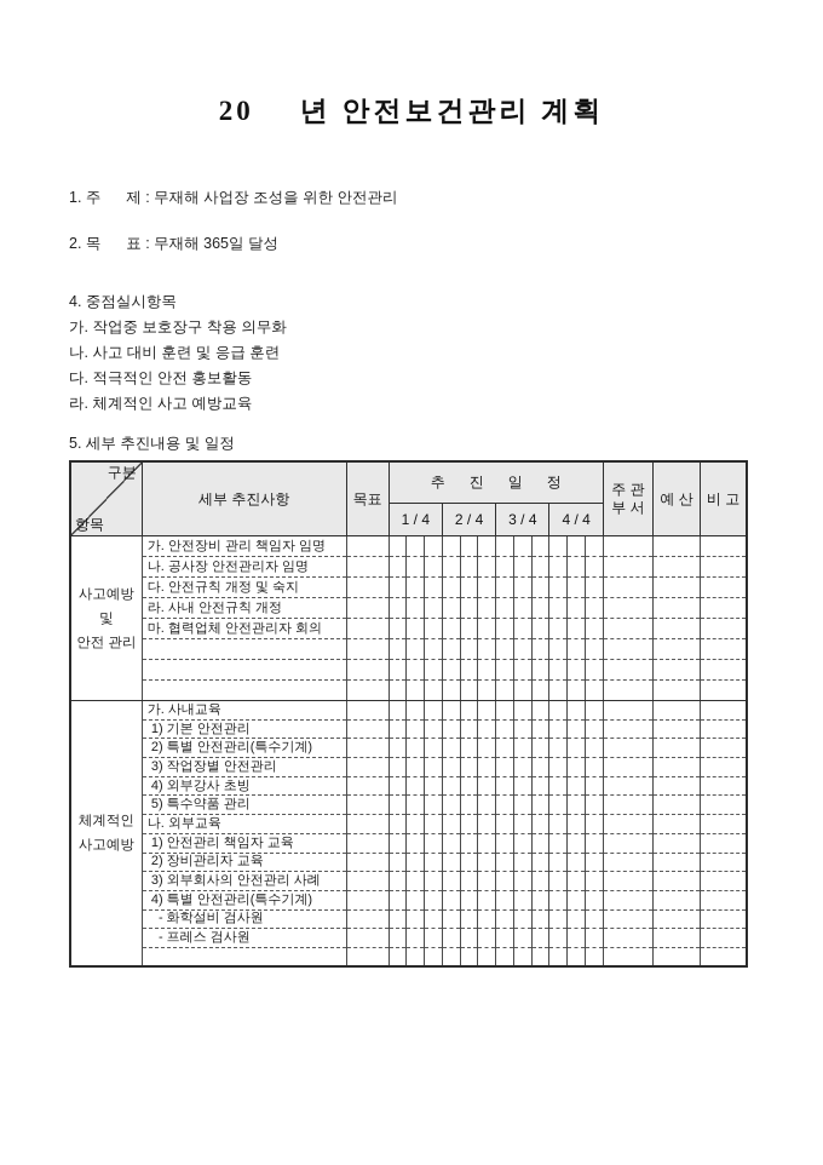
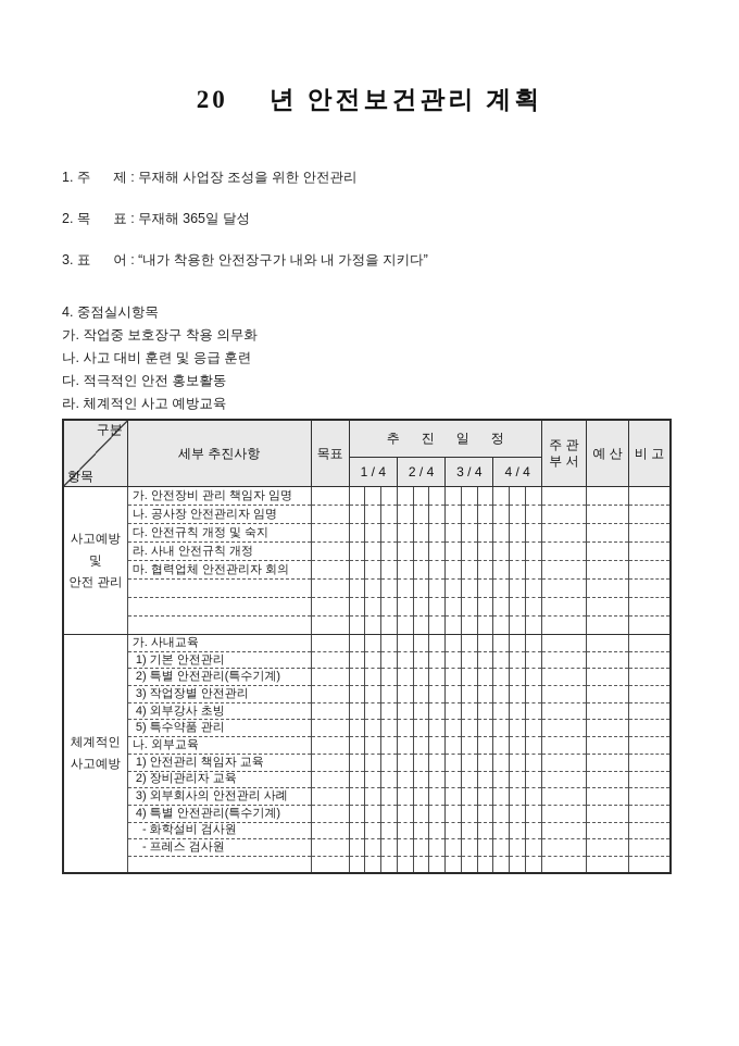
  20 년 안전보건관리 계획
  1. 주 제 : 무재해 사업장 조성을 위한 안전관리
  2. 목 표 : 무재해 365일 달성
+ 3. 표 어 : “내가 착용한 안전장구가 내와 내 가정을 지키다”
  4. 중점실시항목
  가. 작업중 보호장구 착용 의무화
  나. 사고 대비 훈련 및 응급 훈련
  다. 적극적인 안전 홍보활동
  라. 체계적인 사고 예방교육
- 5. 세부 추진내용 및 일정
  구분 항목	세부 추진사항	목표	추 진 일 정	주 관 부 서	예 산	비 고
  1 / 4	2 / 4	3 / 4	4 / 4
  사고예방및안전 관리	가. 안전장비 관리 책임자 임명
  나. 공사장 안전관리자 임명
  다. 안전규칙 개정 및 숙지
  라. 사내 안전규칙 개정
  마. 협력업체 안전관리자 회의
  체계적인사고예방	가. 사내교육
  1) 기본 안전관리
  2) 특별 안전관리(특수기계)
  3) 작업장별 안전관리
  4) 외부강사 초빙
  5) 특수약품 관리
  나. 외부교육
  1) 안전관리 책임자 교육
  2) 장비관리자 교육
  3) 외부회사의 안전관리 사례
  4) 특별 안전관리(특수기계)
  - 화학설비 검사원
  - 프레스 검사원
